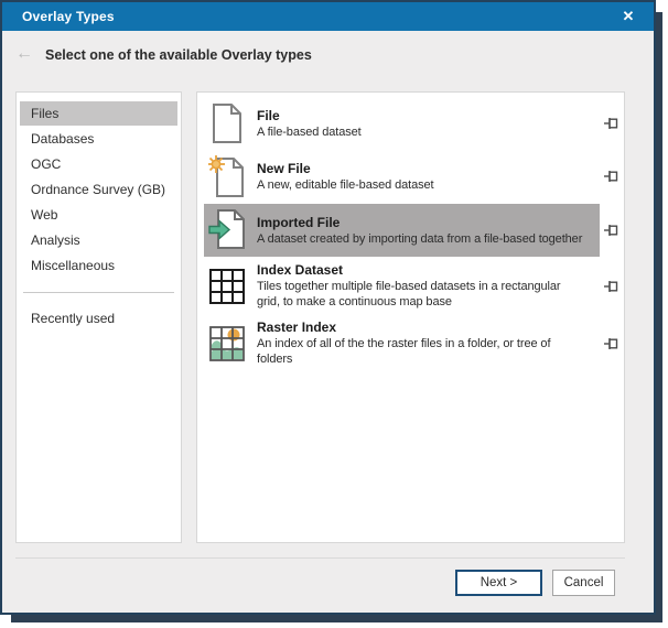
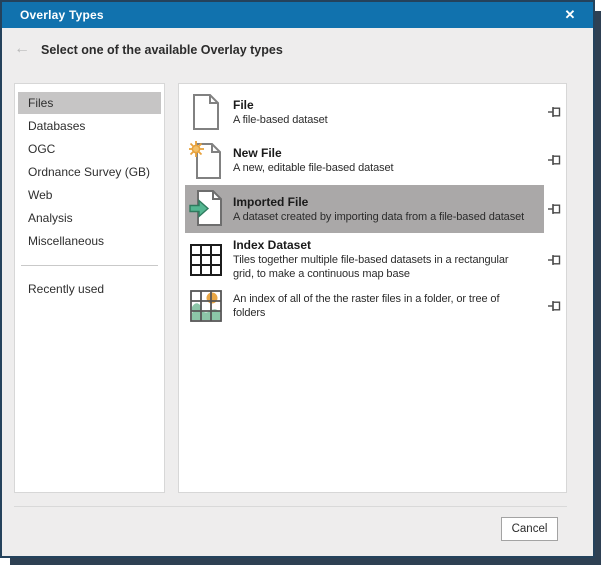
  Overlay Types
  ✕
  ←
  Select one of the available Overlay types
  Files
  Databases
  OGC
  Ordnance Survey (GB)
  Web
  Analysis
  Miscellaneous
  Recently used
  File
  A file-based dataset
  New File
  A new, editable file-based dataset
  Imported File
- A dataset created by importing data from a file-based together
+ A dataset created by importing data from a file-based dataset
  Index Dataset
  Tiles together multiple file-based datasets in a rectangular
  grid, to make a continuous map base
- Raster Index
  An index of all of the the raster files in a folder, or tree of
  folders
- Next >
  Cancel
